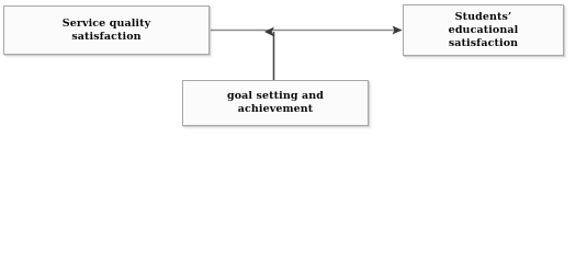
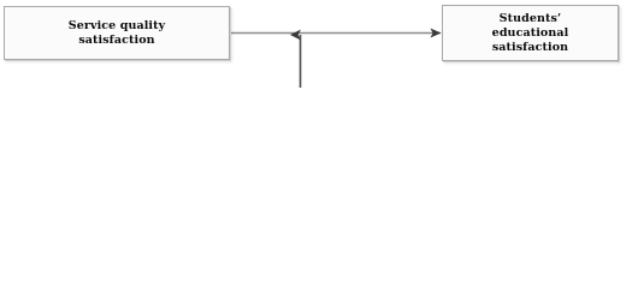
  Service quality
  satisfaction
  Students’
  educational
  satisfaction
- goal setting and
- achievement
